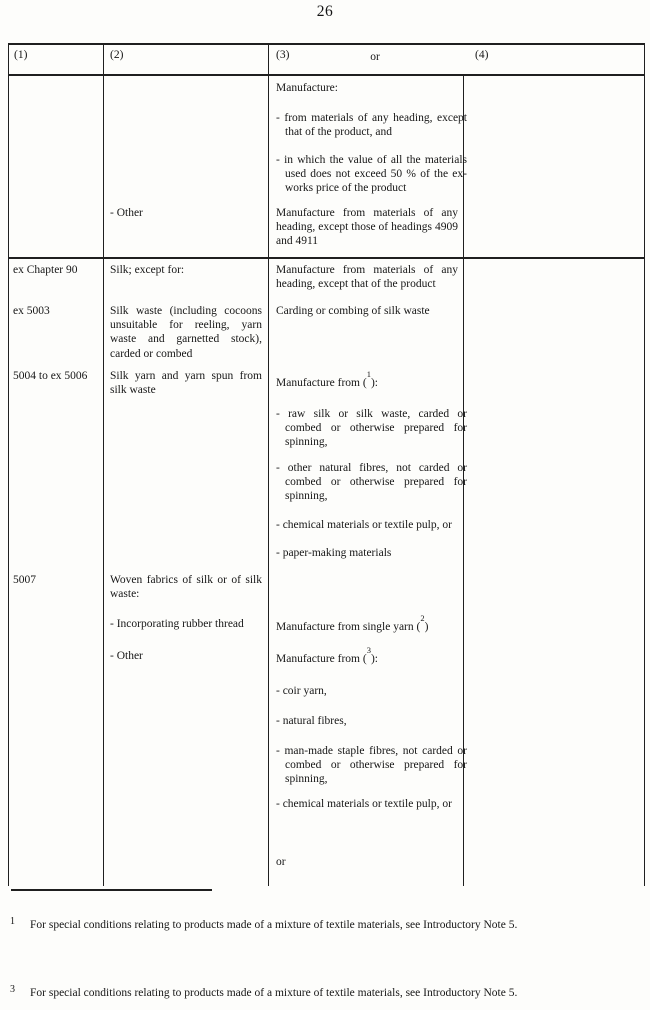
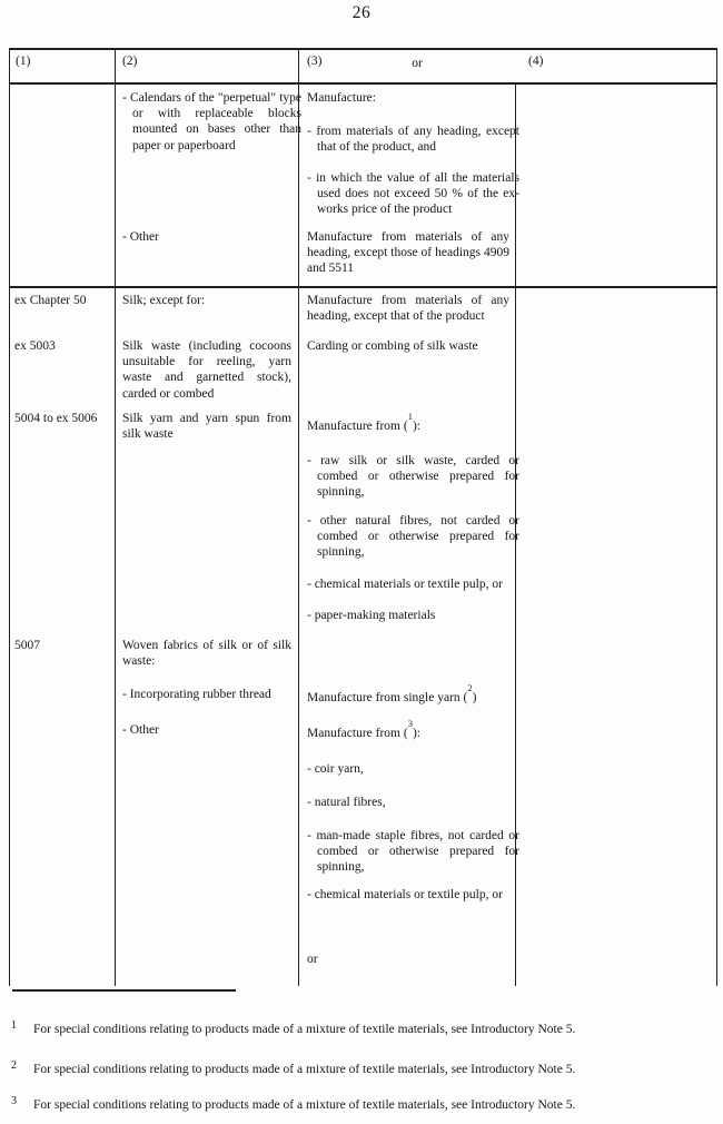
  26
  (1)
  (2)
  (3)
  or
  (4)
+ - Calendars of the "perpetual" type or with replaceable blocks mounted on bases other than paper or paperboard
  Manufacture:
  - from materials of any heading, except that of the product, and
  - in which the value of all the materials used does not exceed 50 % of the ex-works price of the product
  - Other
- Manufacture from materials of any heading, except those of headings 4909 and 4911
+ Manufacture from materials of any heading, except those of headings 4909 and 5511
- ex Chapter 90
+ ex Chapter 50
  Silk; except for:
  Manufacture from materials of any heading, except that of the product
  ex 5003
  Silk waste (including cocoons unsuitable for reeling, yarn waste and garnetted stock), carded or combed
  Carding or combing of silk waste
  5004 to ex 5006
  Silk yarn and yarn spun from silk waste
  Manufacture from (1):
  - raw silk or silk waste, carded or combed or otherwise prepared for spinning,
  - other natural fibres, not carded or combed or otherwise prepared for spinning,
  - chemical materials or textile pulp, or
  - paper-making materials
  5007
  Woven fabrics of silk or of silk waste:
  - Incorporating rubber thread
  Manufacture from single yarn (2)
  - Other
  Manufacture from (3):
  - coir yarn,
  - natural fibres,
  - man-made staple fibres, not carded or combed or otherwise prepared for spinning,
  - chemical materials or textile pulp, or
  or
  1 For special conditions relating to products made of a mixture of textile materials, see Introductory Note 5.
+ 2 For special conditions relating to products made of a mixture of textile materials, see Introductory Note 5.
  3 For special conditions relating to products made of a mixture of textile materials, see Introductory Note 5.
